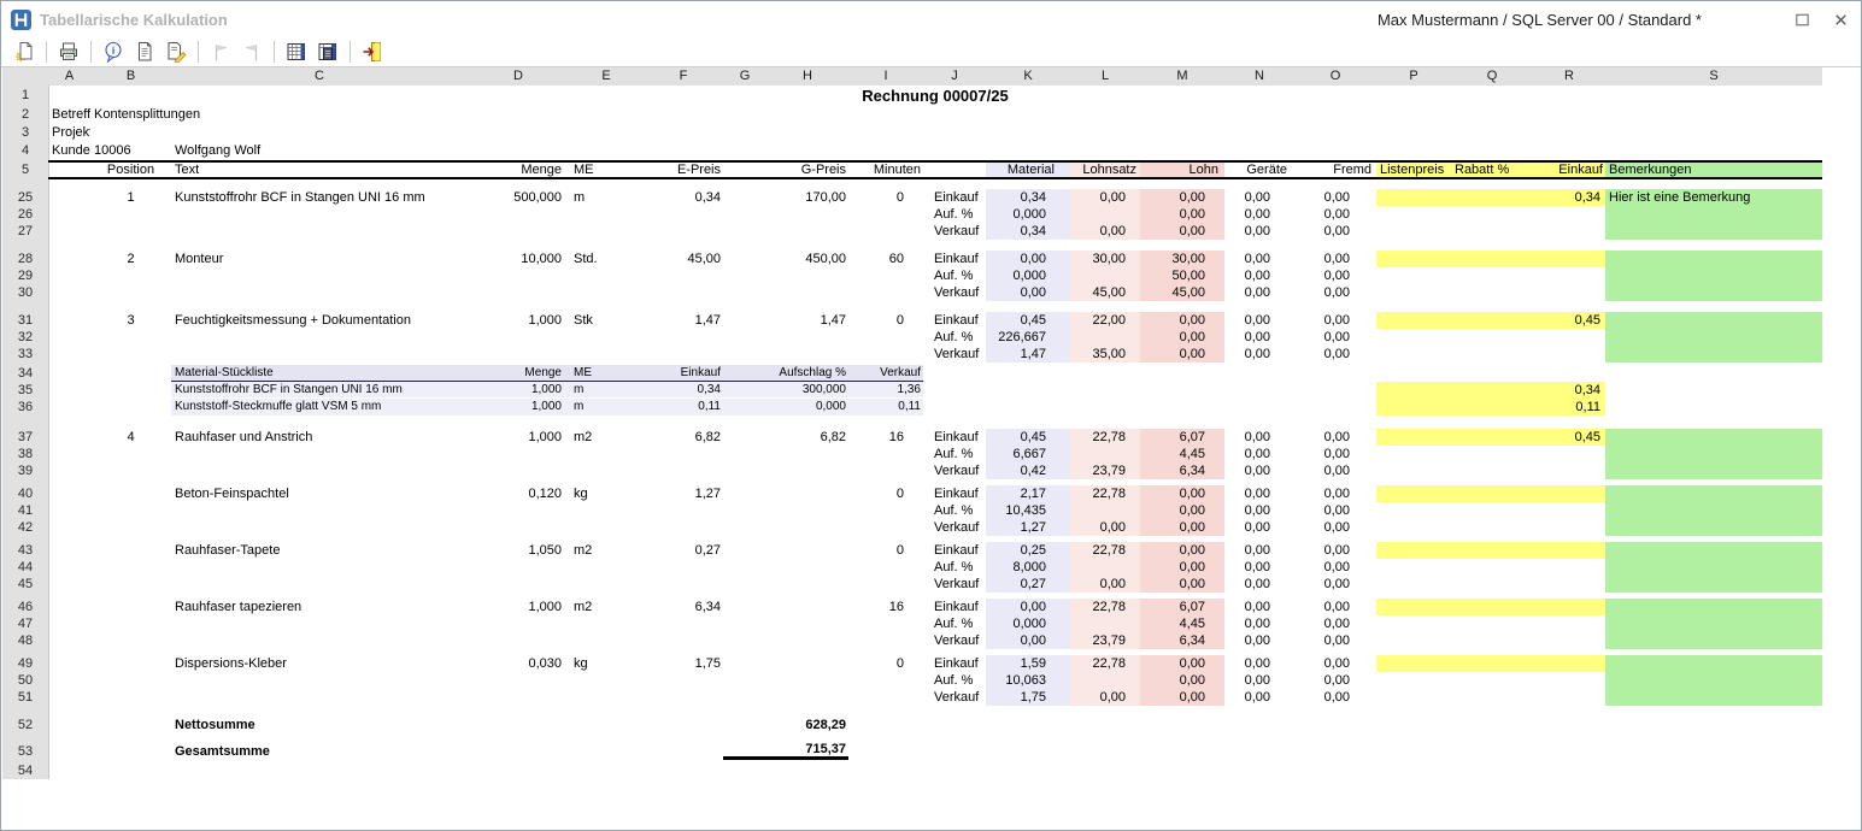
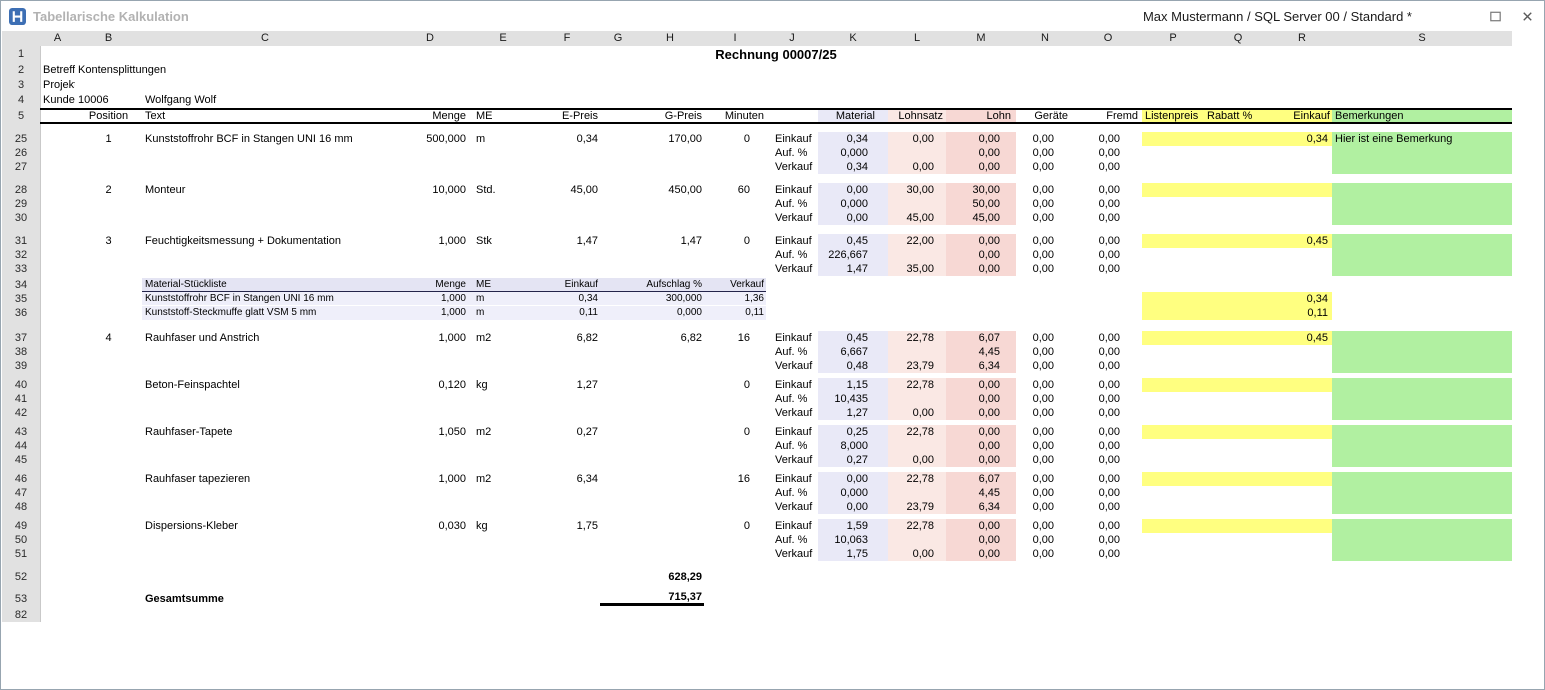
  Tabellarische Kalkulation
  Max Mustermann / SQL Server 00 / Standard *
- i
  A
  B
  C
  D
  E
  F
  G
  H
  I
  J
  K
  L
  M
  N
  O
  P
  Q
  R
  S
  1
  Rechnung 00007/25
  2
  Betreff
  Kontensplittungen
  3
  Projek
  4
  Kunde
  10006
  Wolfgang Wolf
  5
  Position
  Text
  Menge
  ME
  E-Preis
  G-Preis
  Minuten
  Material
  Lohnsatz
  Lohn
  Geräte
  Fremd
  Listenpreis
  Rabatt %
  Einkauf
  Bemerkungen
  25
  1
  Kunststoffrohr BCF in Stangen UNI 16 mm
  500,000
  m
  0,34
  170,00
  0
  Einkauf
  0,34
  0,00
  0,00
  0,00
  0,00
  0,34
  Hier ist eine Bemerkung
  26
  Auf. %
  0,000
  0,00
  0,00
  0,00
  27
  Verkauf
  0,34
  0,00
  0,00
  0,00
  0,00
  28
  2
  Monteur
  10,000
  Std.
  45,00
  450,00
  60
  Einkauf
  0,00
  30,00
  30,00
  0,00
  0,00
  29
  Auf. %
  0,000
  50,00
  0,00
  0,00
  30
  Verkauf
  0,00
  45,00
  45,00
  0,00
  0,00
  31
  3
  Feuchtigkeitsmessung + Dokumentation
  1,000
  Stk
  1,47
  1,47
  0
  Einkauf
  0,45
  22,00
  0,00
  0,00
  0,00
  0,45
  32
  Auf. %
  226,667
  0,00
  0,00
  0,00
  33
  Verkauf
  1,47
  35,00
  0,00
  0,00
  0,00
  34
  Material-Stückliste
  Menge
  ME
  Einkauf
  Aufschlag %
  Verkauf
  35
  Kunststoffrohr BCF in Stangen UNI 16 mm
  1,000
  m
  0,34
  300,000
  1,36
  0,34
  36
  Kunststoff-Steckmuffe glatt VSM 5 mm
  1,000
  m
  0,11
  0,000
  0,11
  0,11
  37
  4
  Rauhfaser und Anstrich
  1,000
  m2
  6,82
  6,82
  16
  Einkauf
  0,45
  22,78
  6,07
  0,00
  0,00
  0,45
  38
  Auf. %
  6,667
  4,45
  0,00
  0,00
  39
  Verkauf
- 0,42
+ 0,48
  23,79
  6,34
  0,00
  0,00
  40
  Beton-Feinspachtel
  0,120
  kg
  1,27
  0
  Einkauf
- 2,17
+ 1,15
  22,78
  0,00
  0,00
  0,00
  41
  Auf. %
  10,435
  0,00
  0,00
  0,00
  42
  Verkauf
  1,27
  0,00
  0,00
  0,00
  0,00
  43
  Rauhfaser-Tapete
  1,050
  m2
  0,27
  0
  Einkauf
  0,25
  22,78
  0,00
  0,00
  0,00
  44
  Auf. %
  8,000
  0,00
  0,00
  0,00
  45
  Verkauf
  0,27
  0,00
  0,00
  0,00
  0,00
  46
  Rauhfaser tapezieren
  1,000
  m2
  6,34
  16
  Einkauf
  0,00
  22,78
  6,07
  0,00
  0,00
  47
  Auf. %
  0,000
  4,45
  0,00
  0,00
  48
  Verkauf
  0,00
  23,79
  6,34
  0,00
  0,00
  49
  Dispersions-Kleber
  0,030
  kg
  1,75
  0
  Einkauf
  1,59
  22,78
  0,00
  0,00
  0,00
  50
  Auf. %
  10,063
  0,00
  0,00
  0,00
  51
  Verkauf
  1,75
  0,00
  0,00
  0,00
  0,00
  52
- Nettosumme
  628,29
  53
  Gesamtsumme
  715,37
- 54
+ 82
